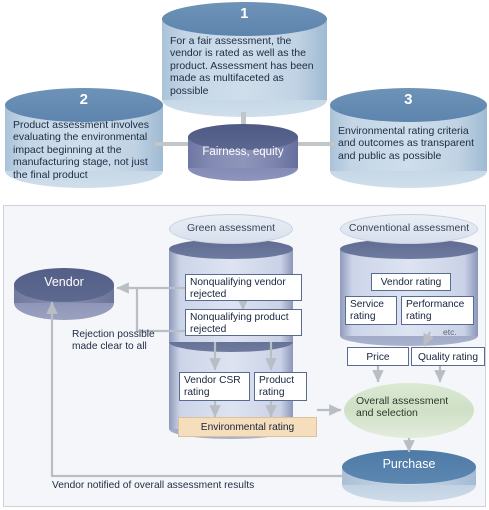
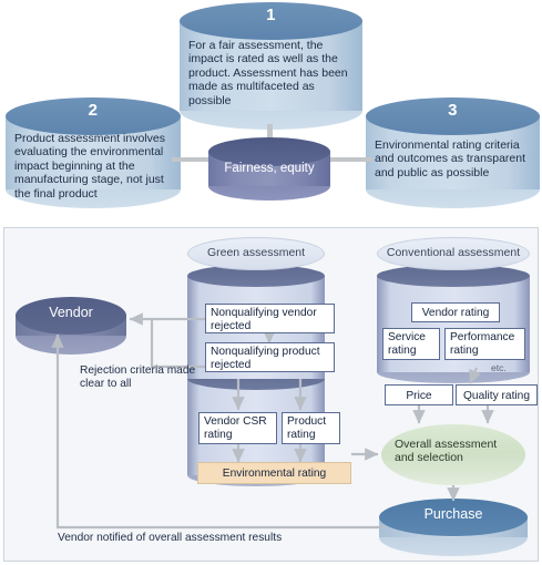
  1
- For a fair assessment, the vendor is rated as well as the product. Assessment has been made as multifaceted as possible
+ For a fair assessment, the impact is rated as well as the product. Assessment has been made as multifaceted as possible
  2
  Product assessment involves evaluating the environmental impact beginning at the manufacturing stage, not just the final product
  3
  Environmental rating criteria and outcomes as transparent and public as possible
  Fairness, equity
  Green assessment
  Conventional assessment
  Vendor
  Overall assessment and selection
  Purchase
  Nonqualifying vendor rejected
  Nonqualifying product rejected
  Vendor CSR rating
  Product rating
  Environmental rating
  Vendor rating
  Service rating
  Performance rating
  etc.
  Price
  Quality rating
- Rejection possible made clear to all
+ Rejection criteria made clear to all
  Vendor notified of overall assessment results
